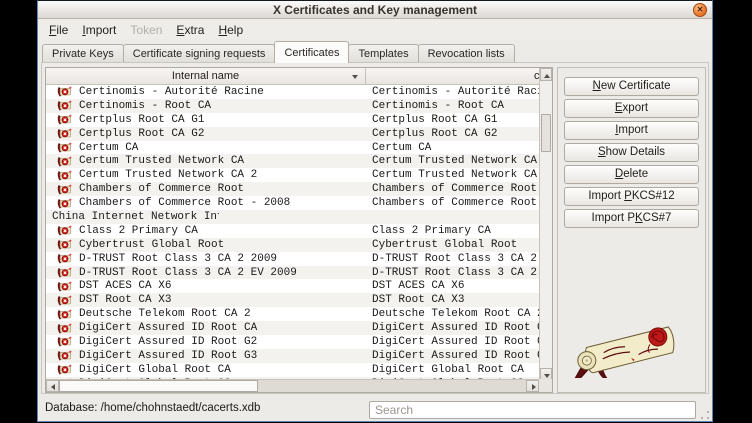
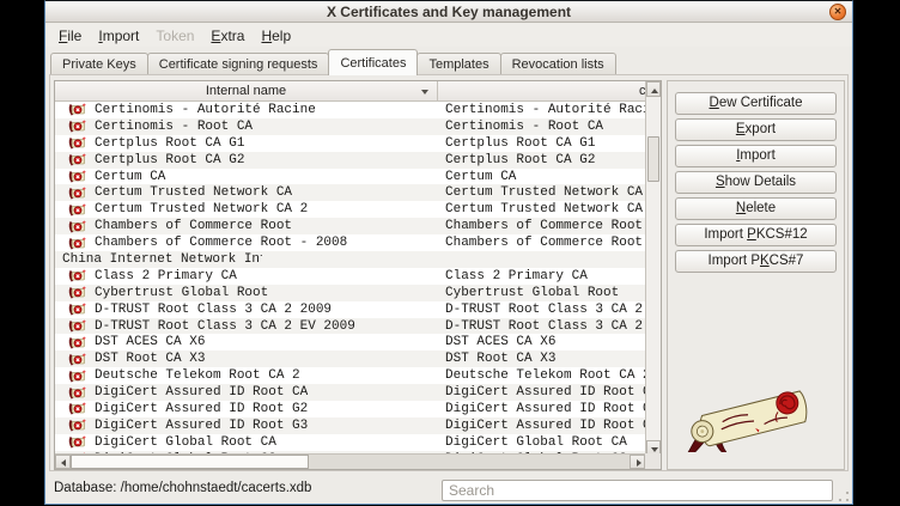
  X Certificates and Key management
  ✕
  File
  Import
  Token
  Extra
  Help
  Private Keys
  Certificate signing requests
  Certificates
  Templates
  Revocation lists
  Internal name
  Certinomis - Autorité Racine
  Certinomis - Autorité Rac
  Certinomis - Root CA
  Certinomis - Root CA
  Certplus Root CA G1
  Certplus Root CA G1
  Certplus Root CA G2
  Certplus Root CA G2
  Certum CA
  Certum CA
  Certum Trusted Network CA
  Certum Trusted Network CA
  Certum Trusted Network CA 2
  Certum Trusted Network CA
  Chambers of Commerce Root
  Chambers of Commerce Root
  Chambers of Commerce Root - 2008
  Chambers of Commerce Root
  Class 2 Primary CA
  Class 2 Primary CA
  Cybertrust Global Root
  Cybertrust Global Root
  D-TRUST Root Class 3 CA 2 2009
  D-TRUST Root Class 3 CA 2
  D-TRUST Root Class 3 CA 2 EV 2009
  D-TRUST Root Class 3 CA 2
  DST ACES CA X6
  DST ACES CA X6
  DST Root CA X3
  DST Root CA X3
  Deutsche Telekom Root CA 2
  Deutsche Telekom Root CA
  DigiCert Assured ID Root CA
  DigiCert Assured ID Root
  DigiCert Assured ID Root G2
  DigiCert Assured ID Root
  DigiCert Assured ID Root G3
  DigiCert Assured ID Root
  DigiCert Global Root CA
  DigiCert Global Root CA
- New Certificate
+ Dew Certificate
  Export
  Import
  Show Details
- Delete
+ Nelete
  Import PKCS#12
  Import PKCS#7
  Database: /home/chohnstaedt/cacerts.xdb
  Search
